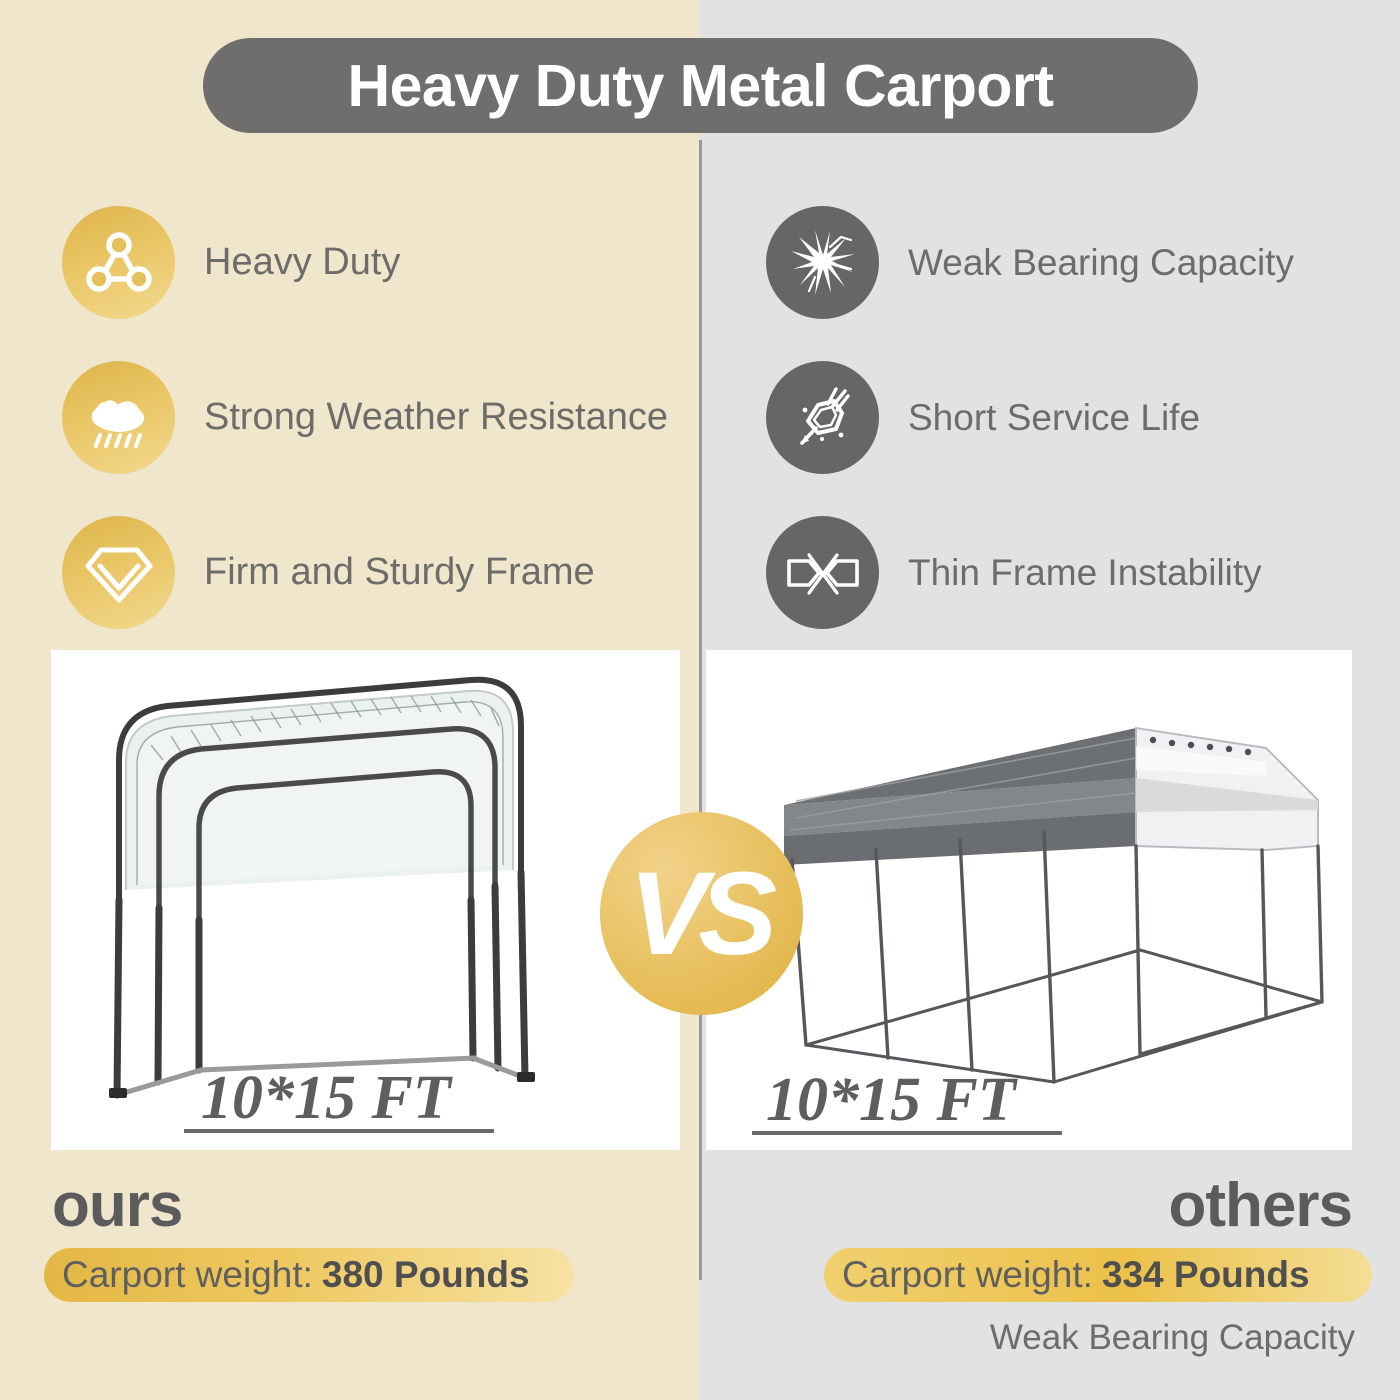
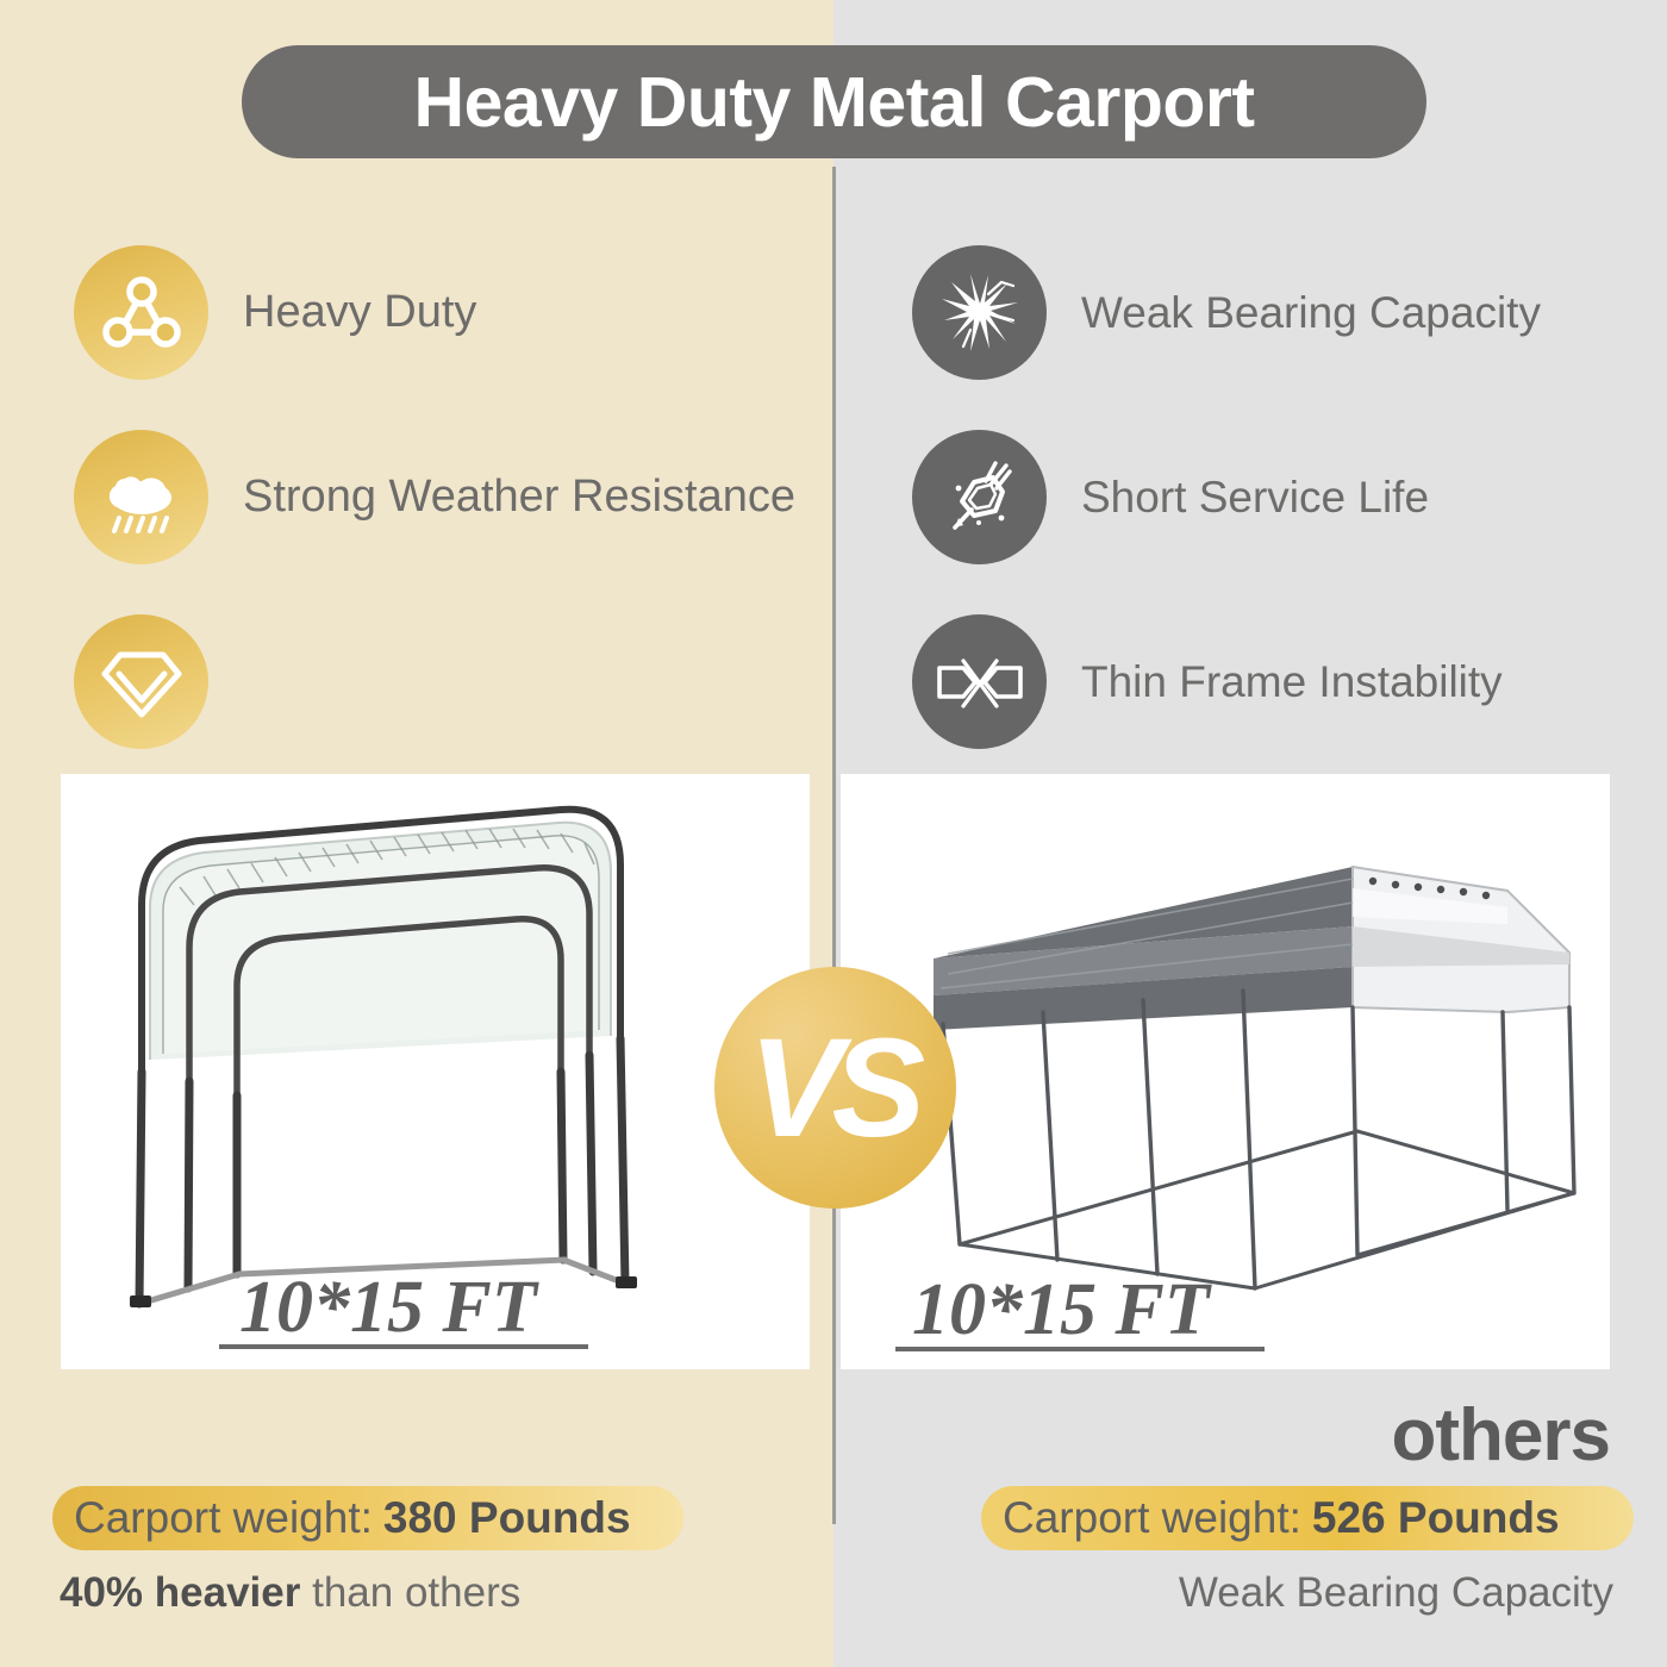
  Heavy Duty Metal Carport
  Heavy Duty
  Strong Weather Resistance
- Firm and Sturdy Frame
  Weak Bearing Capacity
  Short Service Life
  Thin Frame Instability
  10*15 FT
  10*15 FT
  VS
- ours
  Carport weight:
  380 Pounds
+ 40% heavier than others
  others
  Carport weight:
- 334 Pounds
+ 526 Pounds
  Weak Bearing Capacity
